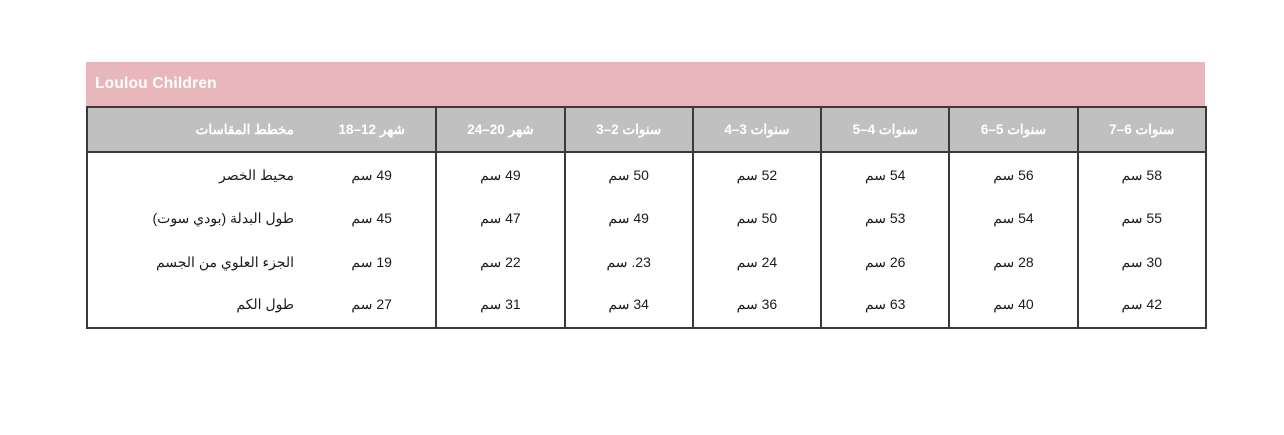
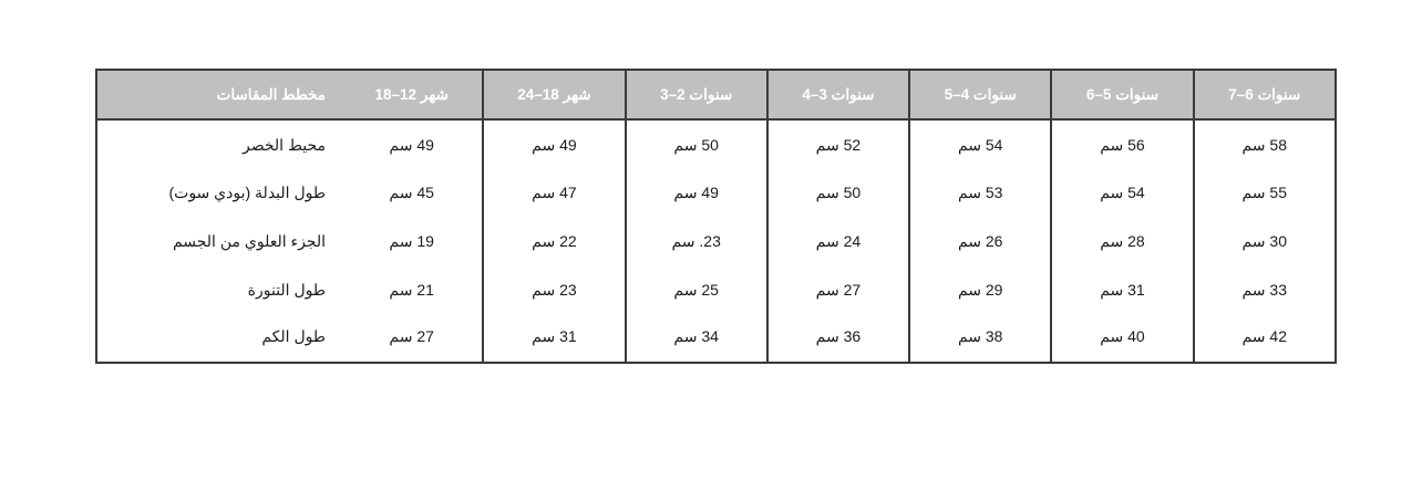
- Loulou Children
- مخطط المقاسات	شهر 12–18	شهر 20–24	سنوات 2–3	سنوات 3–4	سنوات 4–5	سنوات 5–6	سنوات 6–7
+ مخطط المقاسات	شهر 12–18	شهر 18–24	سنوات 2–3	سنوات 3–4	سنوات 4–5	سنوات 5–6	سنوات 6–7
  محيط الخصر	49 سم	49 سم	50 سم	52 سم	54 سم	56 سم	58 سم
  طول البدلة (بودي سوت)	45 سم	47 سم	49 سم	50 سم	53 سم	54 سم	55 سم
  الجزء العلوي من الجسم	19 سم	22 سم	23. سم	24 سم	26 سم	28 سم	30 سم
+ طول التنورة	21 سم	23 سم	25 سم	27 سم	29 سم	31 سم	33 سم
- طول الكم	27 سم	31 سم	34 سم	36 سم	63 سم	40 سم	42 سم
+ طول الكم	27 سم	31 سم	34 سم	36 سم	38 سم	40 سم	42 سم
